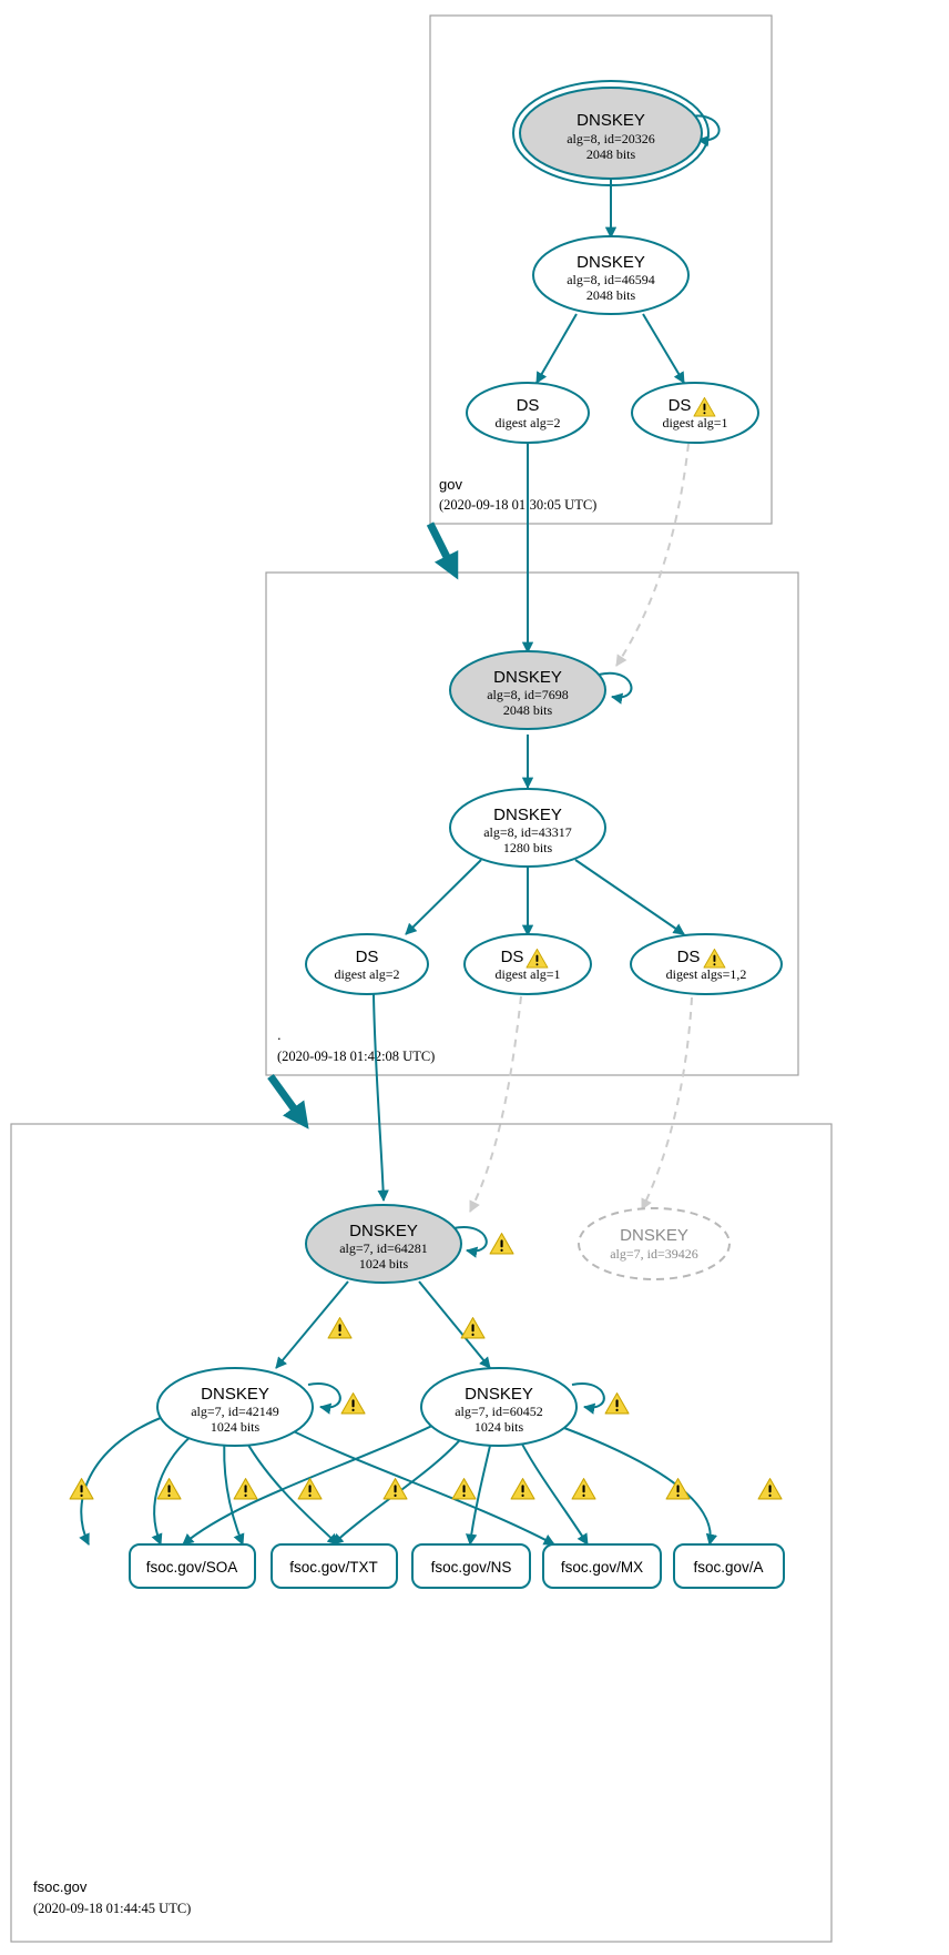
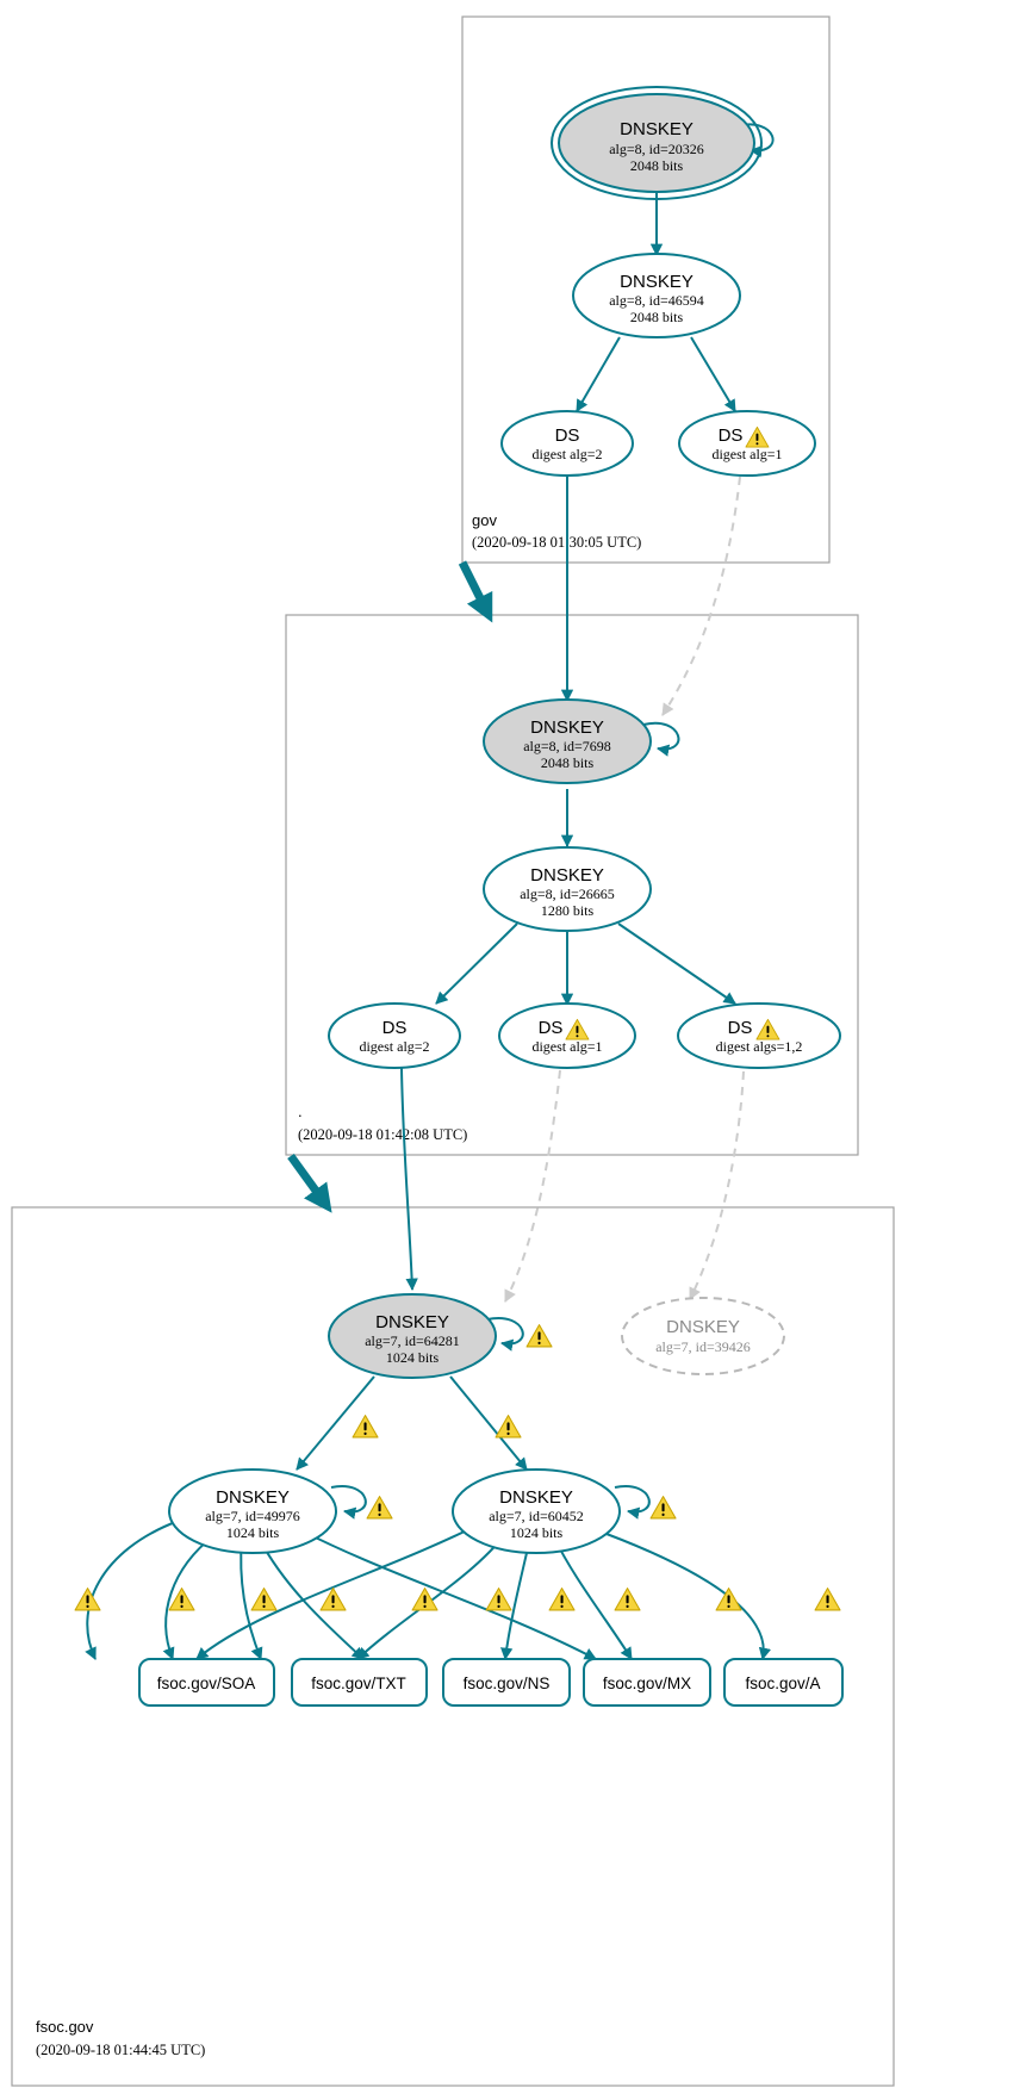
  gov
  (2020-09-18 0130:05 UTC)
  .
  (2020-09-18 01:42:08 UTC)
  fsoc.gov
  (2020-09-18 01:44:45 UTC)
  DNSKEY
  alg=8, id=20326
  2048 bits
  DNSKEY
  alg=8, id=46594
  2048 bits
  DS
  digest alg=2
  DS
  digest alg=1
  DNSKEY
  alg=8, id=7698
  2048 bits
  DNSKEY
- alg=8, id=43317
+ alg=8, id=26665
  1280 bits
  DS
  digest alg=2
  DS
  digest alg=1
  DS
  digest algs=1,2
  DNSKEY
  alg=7, id=64281
  1024 bits
  DNSKEY
  alg=7, id=39426
  DNSKEY
- alg=7, id=42149
+ alg=7, id=49976
  1024 bits
  DNSKEY
  alg=7, id=60452
  1024 bits
  fsoc.gov/SOA
  fsoc.gov/TXT
  fsoc.gov/NS
  fsoc.gov/MX
  fsoc.gov/A
